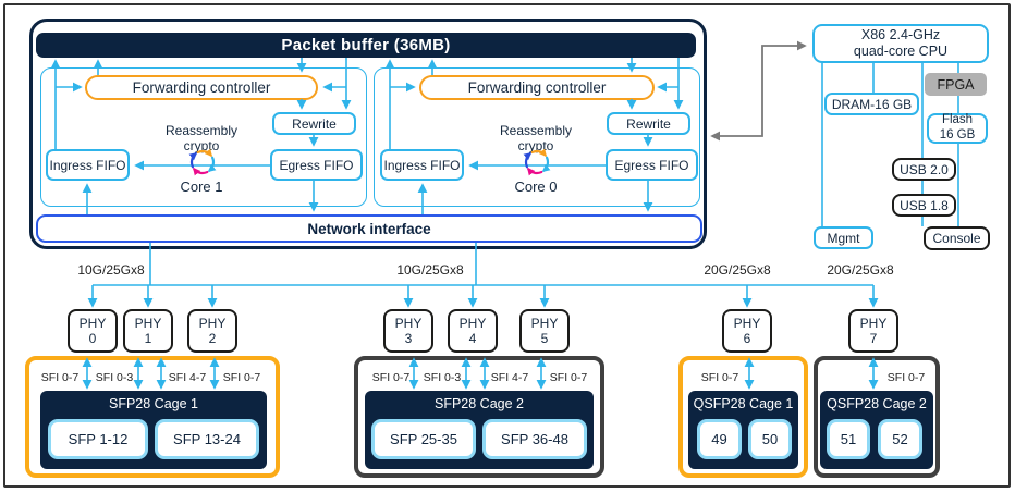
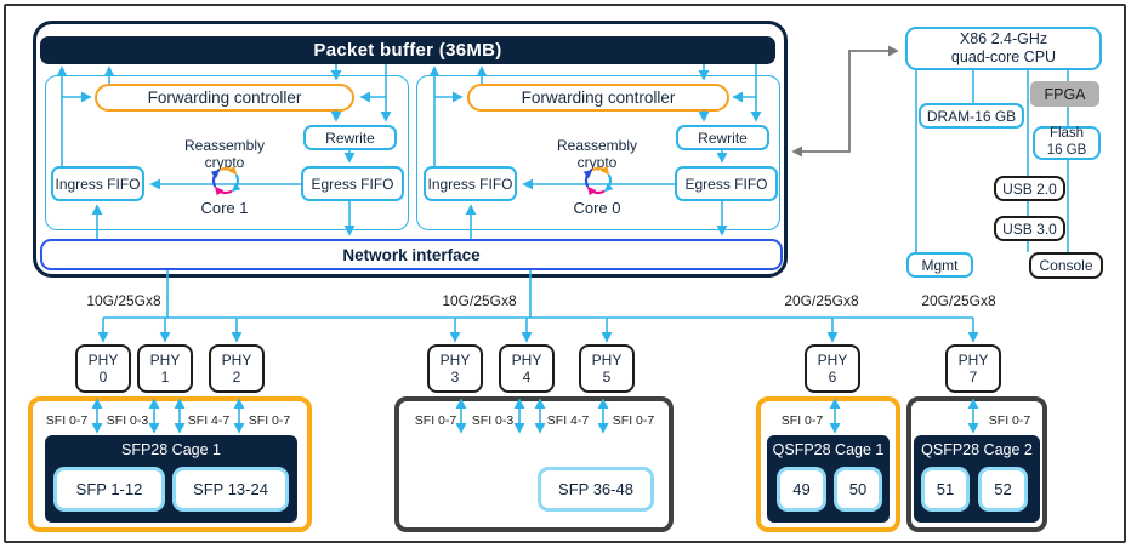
  Packet buffer (36MB)
  Forwarding controller
  Rewrite
  Ingress FIFO
  Egress FIFO
  Reassembly
  crypto
  Core 1
  Forwarding controller
  Rewrite
  Ingress FIFO
  Egress FIFO
  Reassembly
  crypto
  Core 0
  Network interface
  X86 2.4-GHz
  quad-core CPU
  DRAM-16 GB
  FPGA
  Flash
  16 GB
  USB 2.0
- USB 1.8
+ USB 3.0
  Mgmt
  Console
  10G/25Gx8
  10G/25Gx8
  20G/25Gx8
  20G/25Gx8
  PHY
  0
  PHY
  1
  PHY
  2
  PHY
  3
  PHY
  4
  PHY
  5
  PHY
  6
  PHY
  7
  SFI 0-7
  SFI 0-3
  SFI 4-7
  SFI 0-7
  SFP28 Cage 1
  SFP 1-12
  SFP 13-24
  SFI 0-7
  SFI 0-3
  SFI 4-7
  SFI 0-7
- SFP28 Cage 2
- SFP 25-35
  SFP 36-48
  SFI 0-7
  QSFP28 Cage 1
  49
  50
  SFI 0-7
  QSFP28 Cage 2
  51
  52
